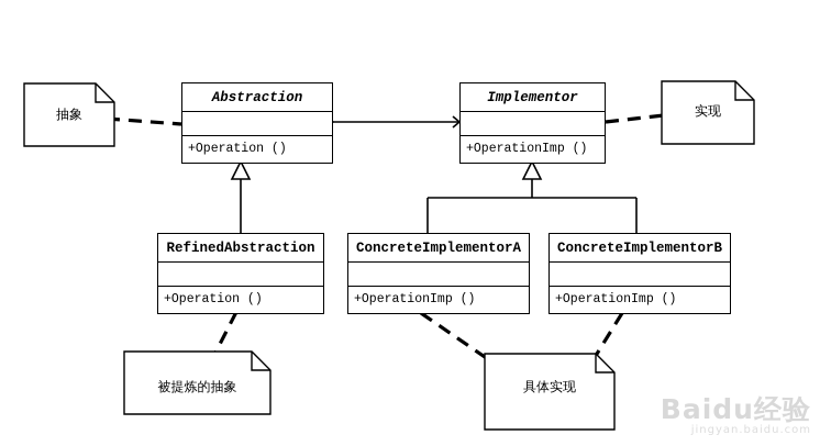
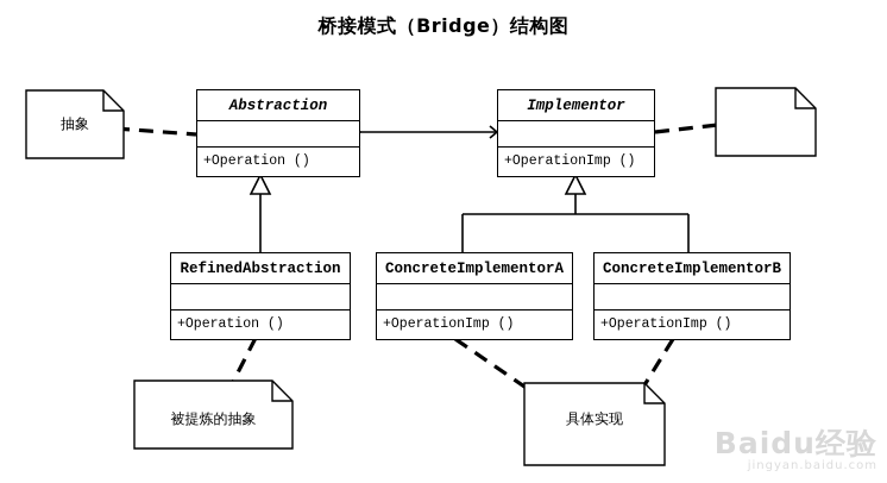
+ 桥接模式（Bridge）结构图
  Abstraction
  +Operation ()
  Implementor
  +OperationImp ()
  RefinedAbstraction
  +Operation ()
  ConcreteImplementorA
  +OperationImp ()
  ConcreteImplementorB
  +OperationImp ()
  抽象
- 实现
  被提炼的抽象
  具体实现
  Baidu经验
  jingyan.baidu.com
